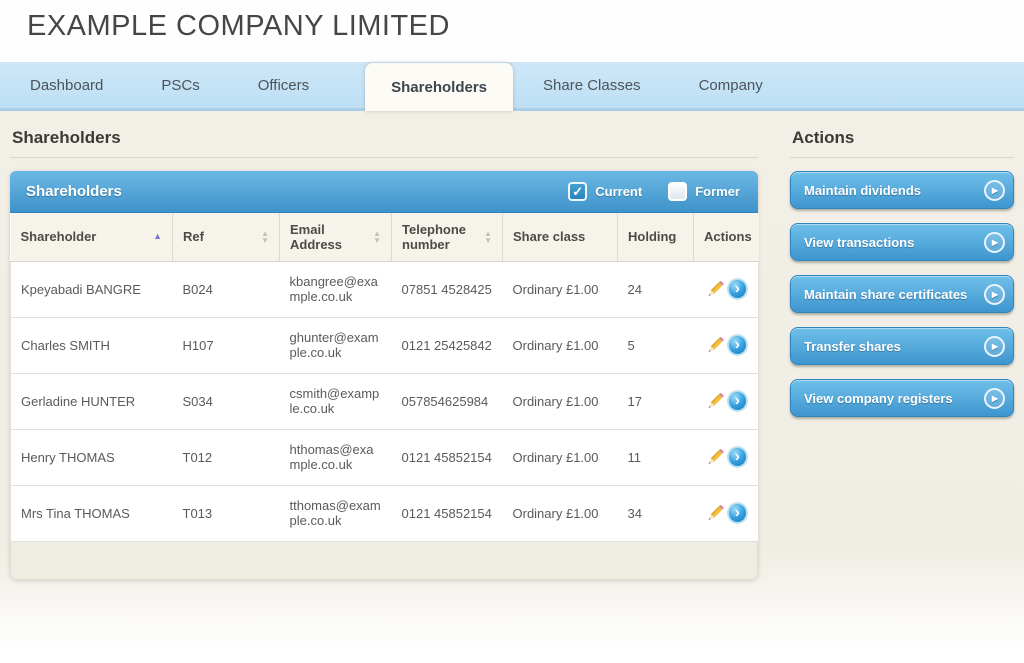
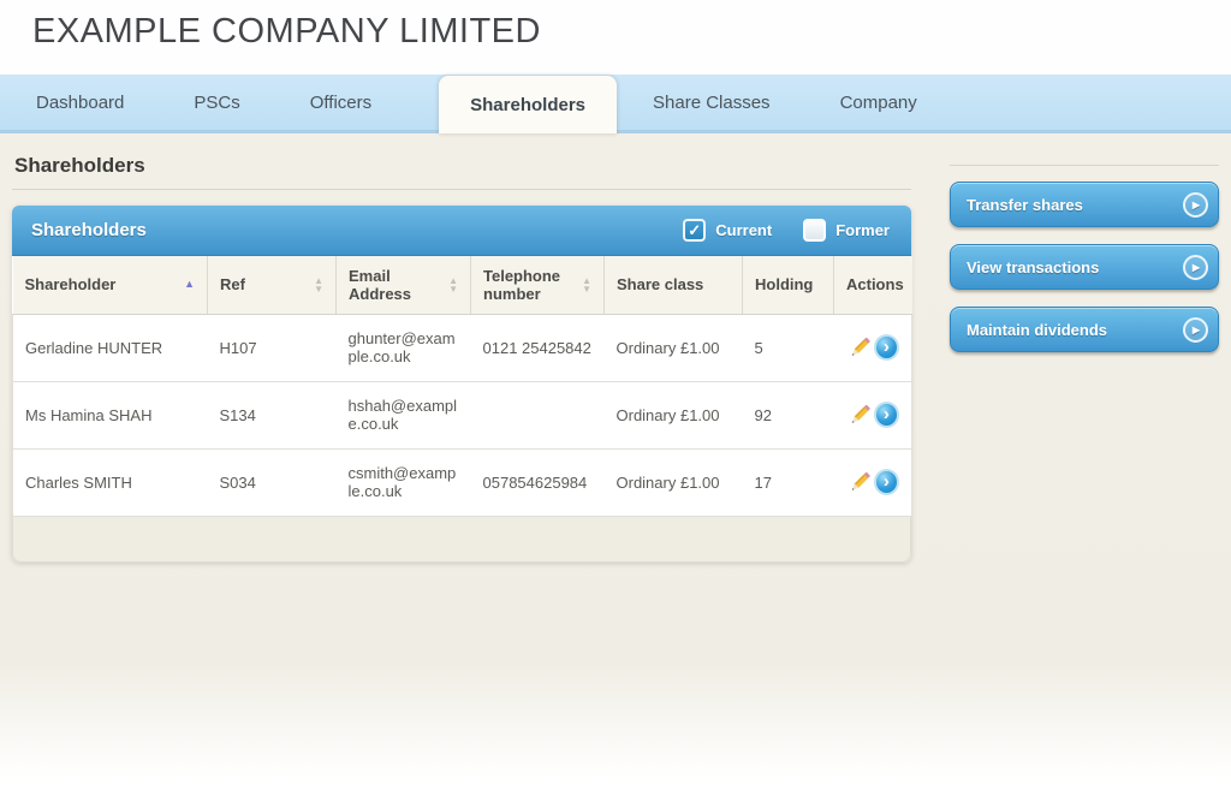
  EXAMPLE COMPANY LIMITED
  Dashboard
  PSCs
  Officers
  Shareholders
  Share Classes
  Company
  Shareholders
  Shareholders
  Current
  Former
  Shareholder ▲	Ref ▲▼	Email Address ▲▼	Telephone number ▲▼	Share class	Holding	Actions
- Kpeyabadi BANGRE	B024	kbangree@example.co.uk	07851 4528425	Ordinary £1.00	24	›
- Charles SMITH	H107	ghunter@example.co.uk	0121 25425842	Ordinary £1.00	5	›
+ Gerladine HUNTER	H107	ghunter@example.co.uk	0121 25425842	Ordinary £1.00	5	›
+ Ms Hamina SHAH	S134	hshah@example.co.uk		Ordinary £1.00	92	›
- Gerladine HUNTER	S034	csmith@example.co.uk	057854625984	Ordinary £1.00	17	›
+ Charles SMITH	S034	csmith@example.co.uk	057854625984	Ordinary £1.00	17	›
- Henry THOMAS	T012	hthomas@example.co.uk	0121 45852154	Ordinary £1.00	11	›
- Mrs Tina THOMAS	T013	tthomas@example.co.uk	0121 45852154	Ordinary £1.00	34	›
- Actions
- Maintain dividends
+ Transfer shares
  View transactions
- Maintain share certificates
- Transfer shares
+ Maintain dividends
- View company registers
